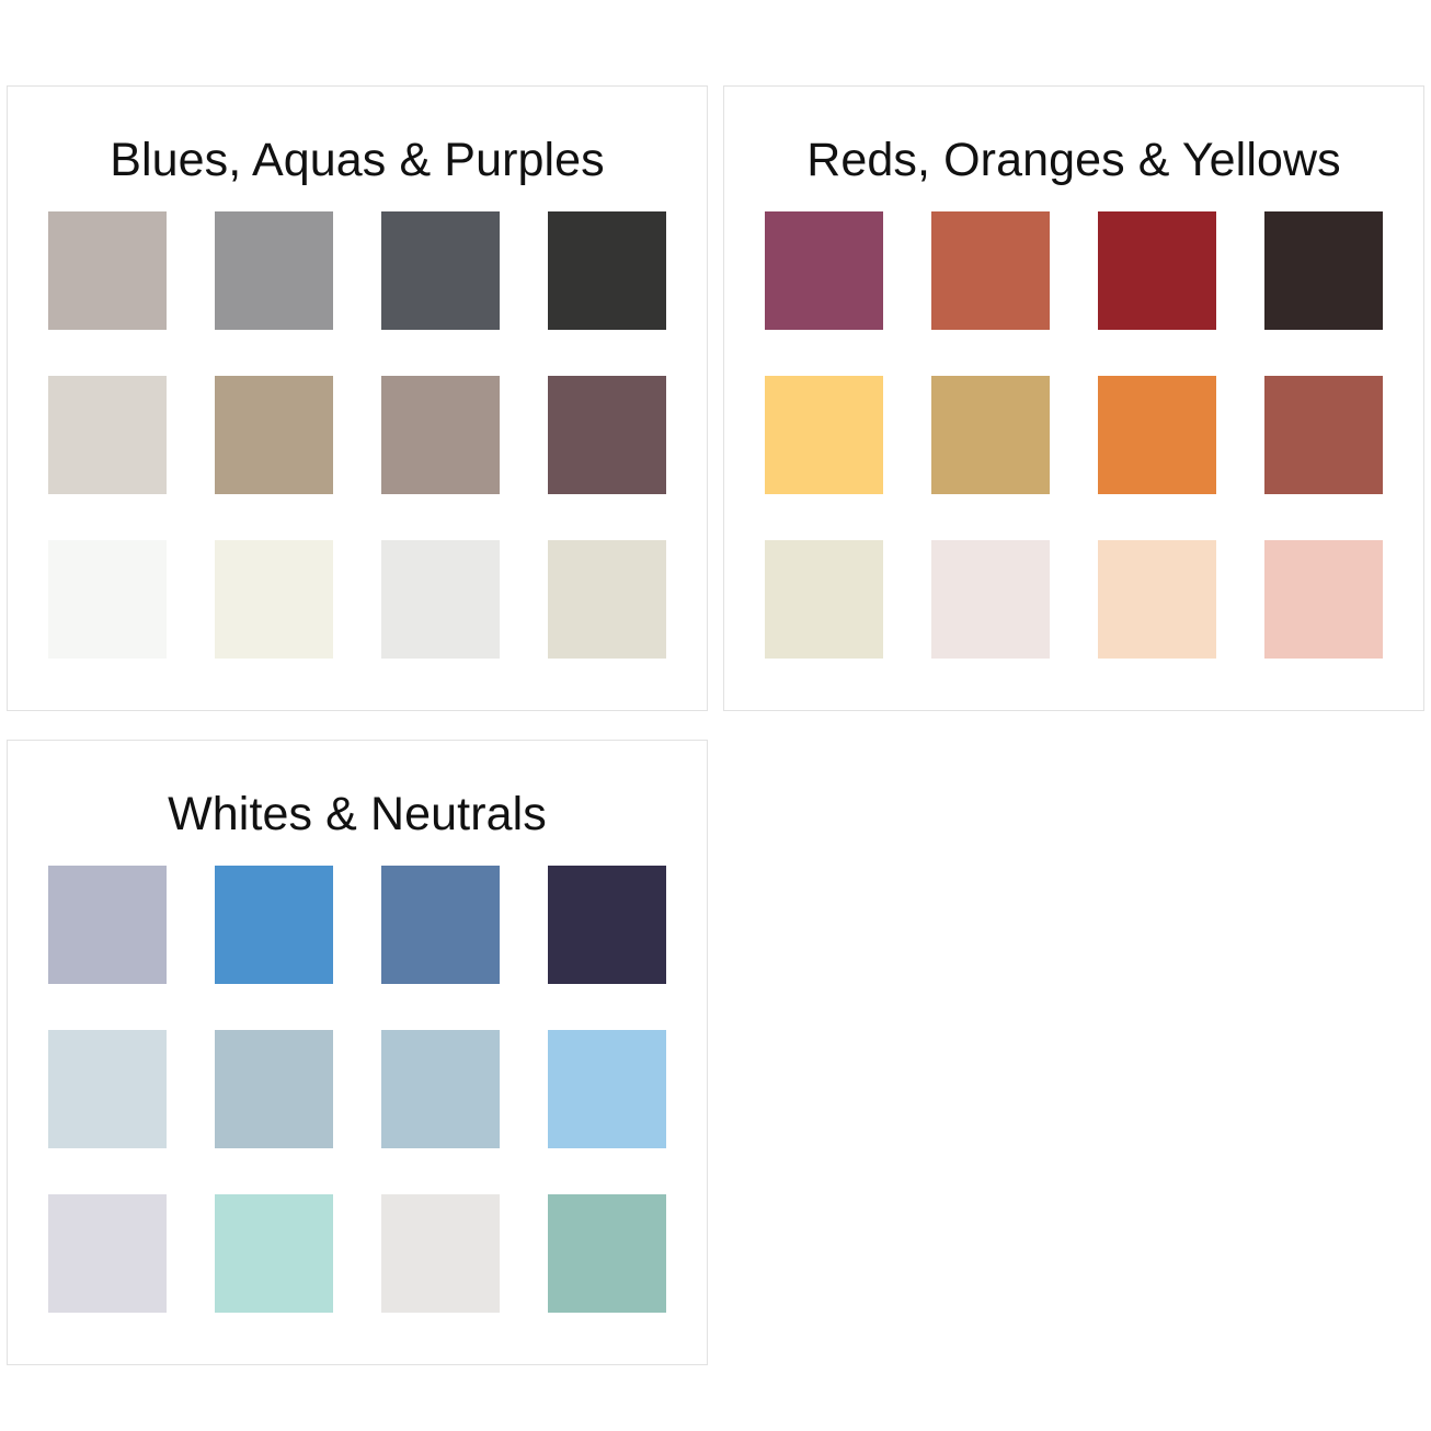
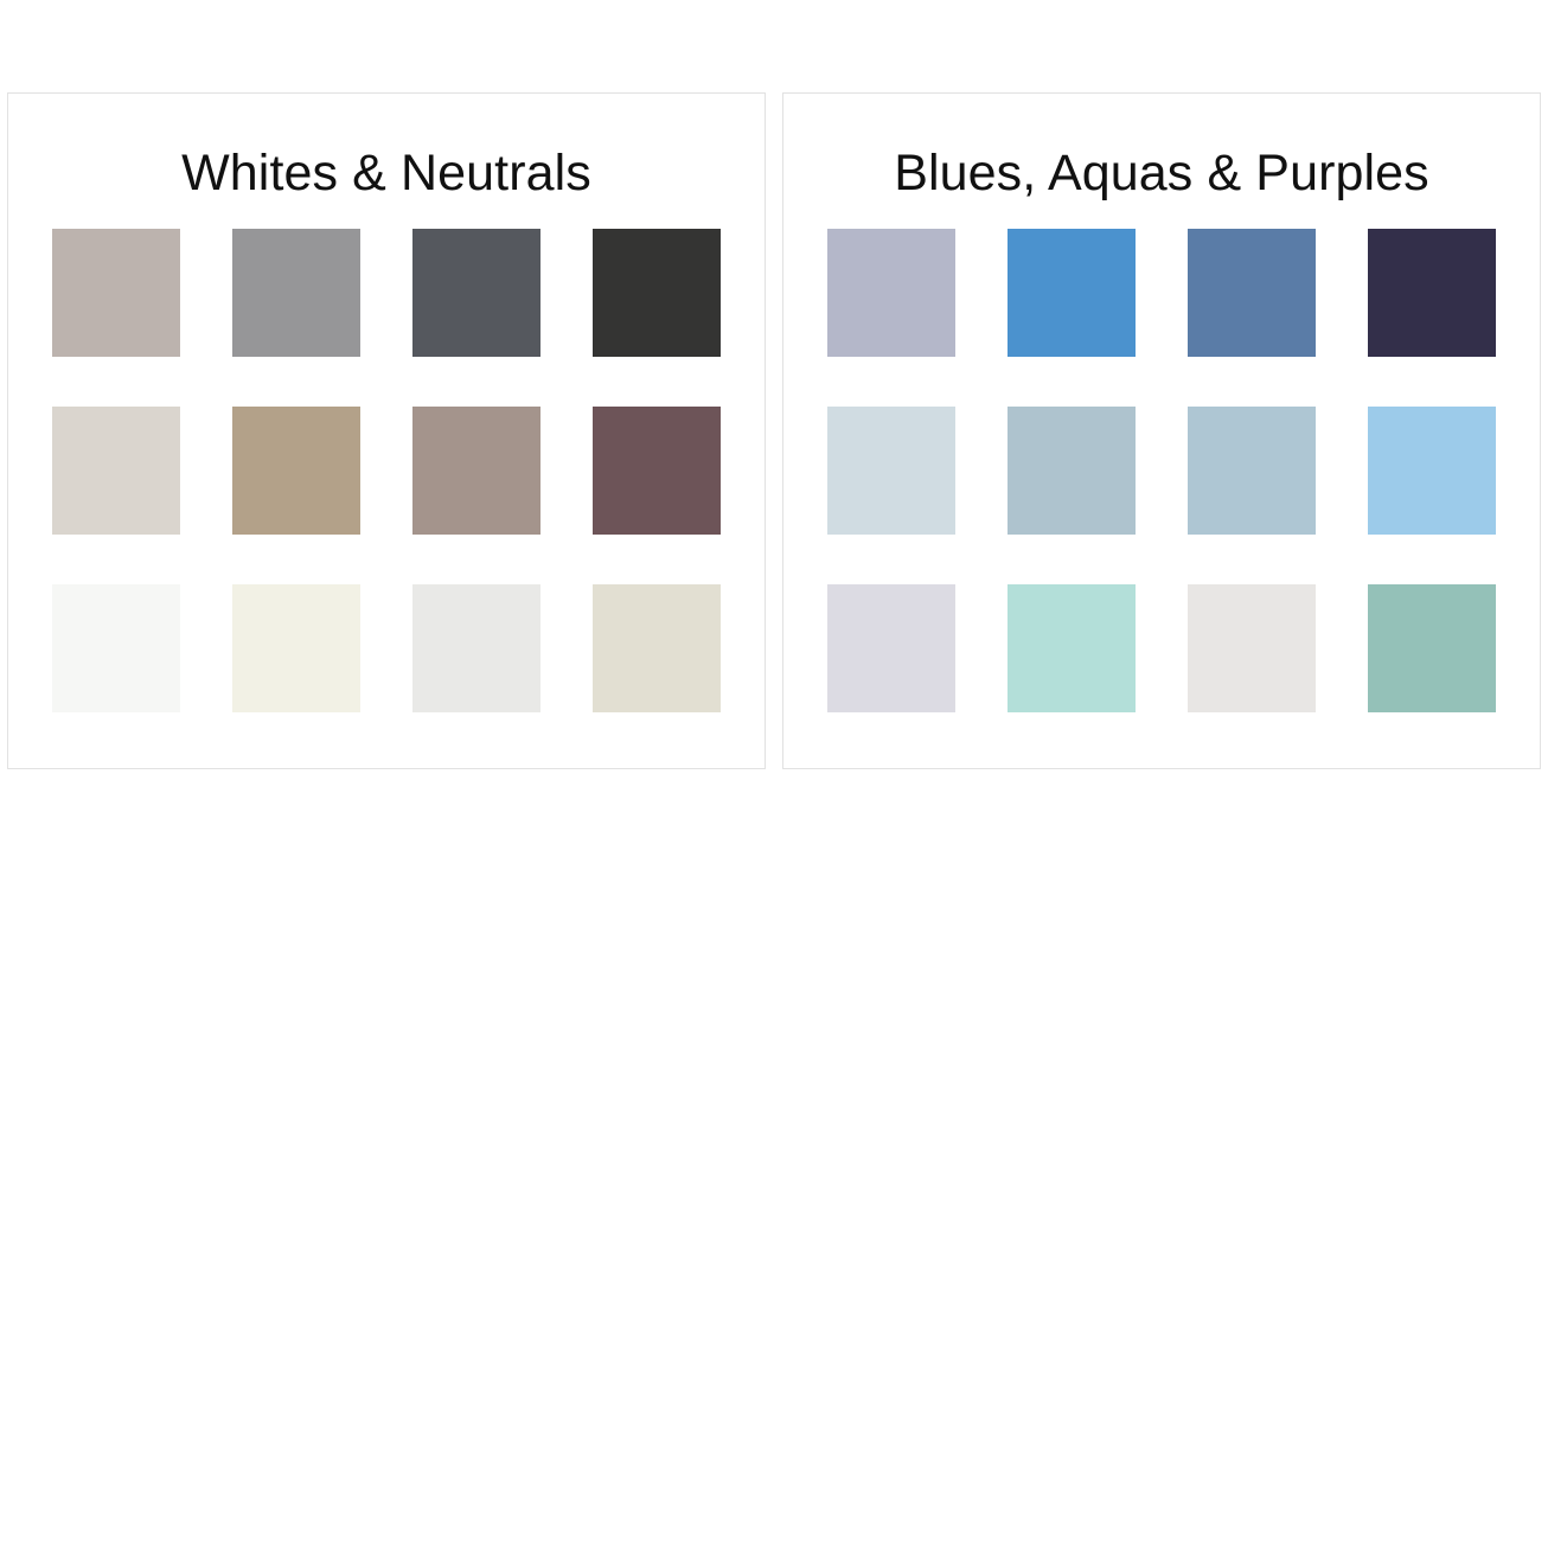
- Blues, Aquas & Purples
+ Whites & Neutrals
- Reds, Oranges & Yellows
- Whites & Neutrals
+ Blues, Aquas & Purples
